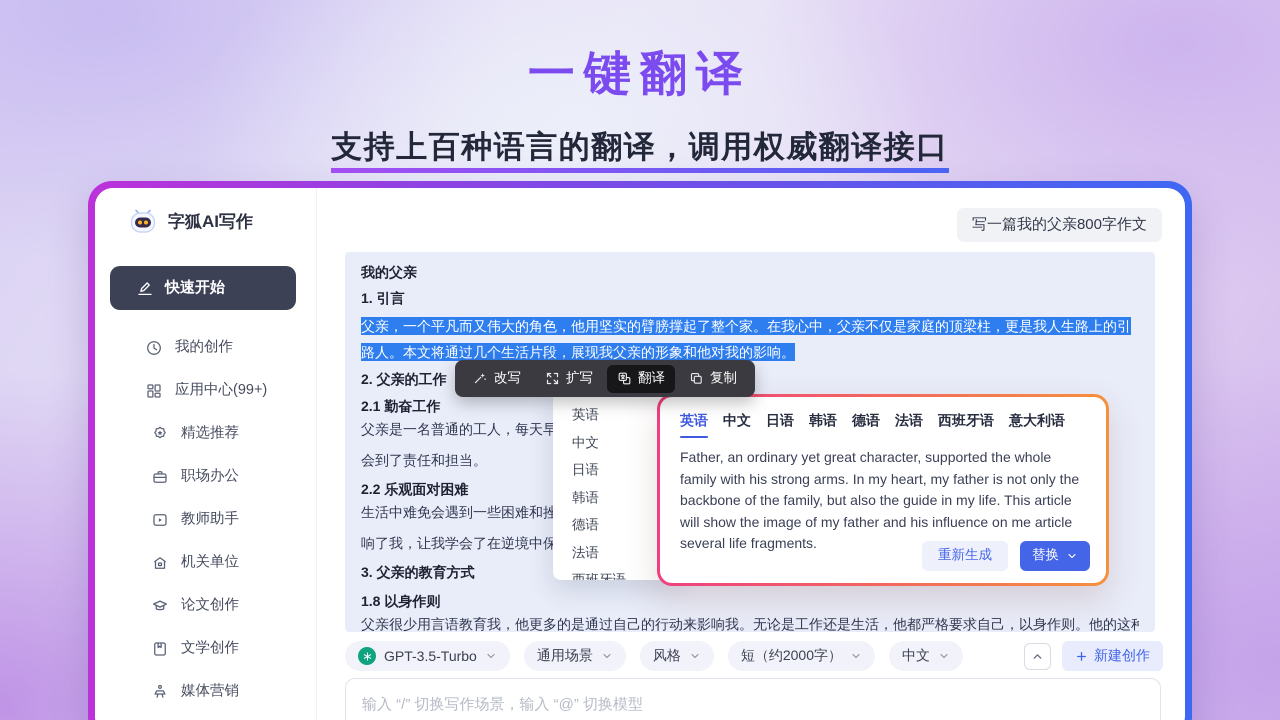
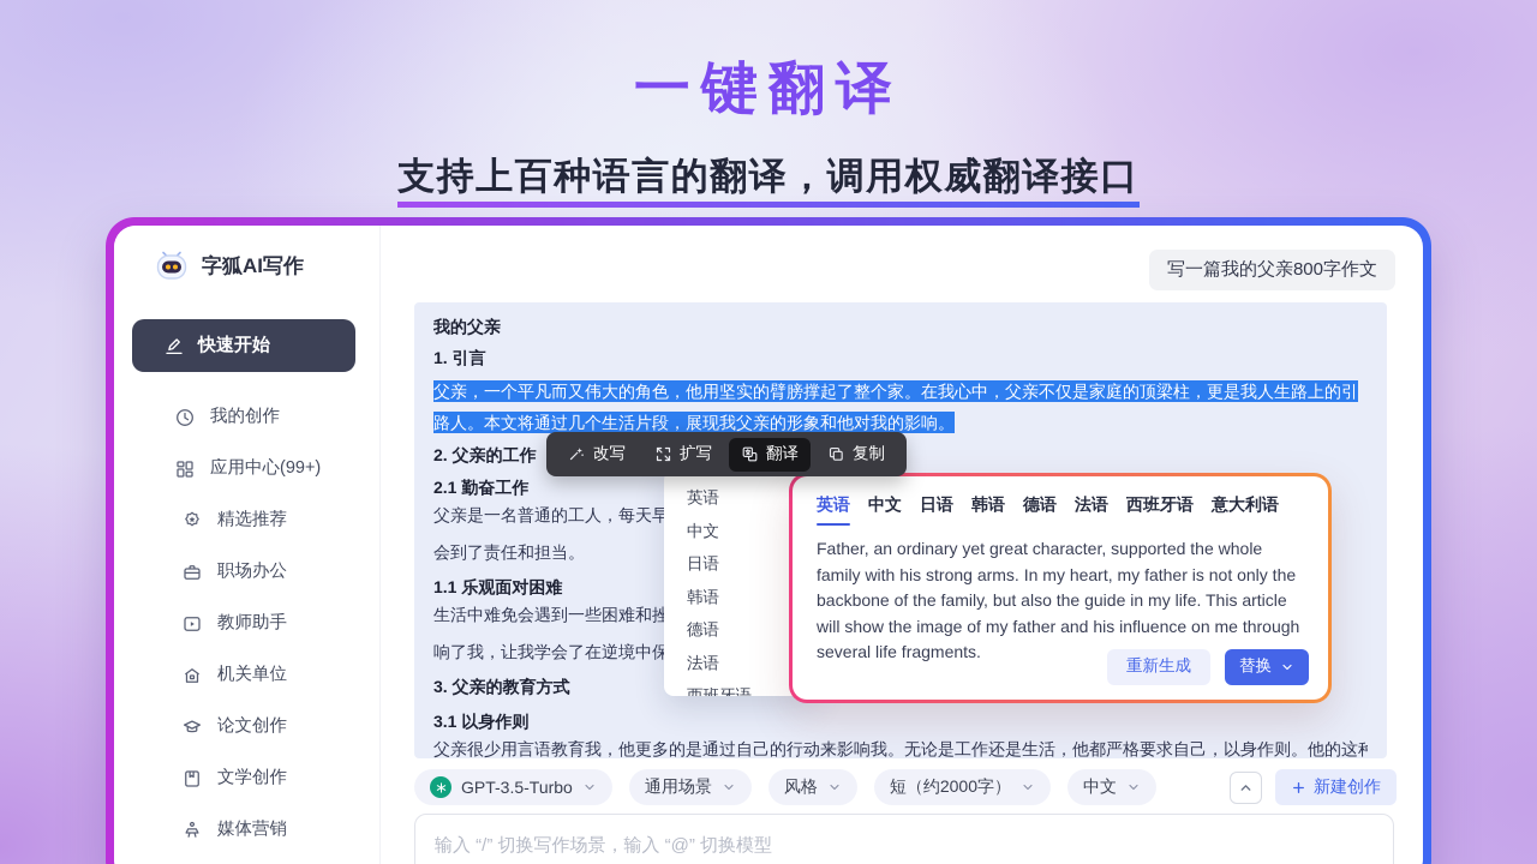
  一键翻译
  支持上百种语言的翻译，调用权威翻译接口
  字狐AI写作
  快速开始
  我的创作
  应用中心(99+)
  精选推荐
  职场办公
  教师助手
  机关单位
  论文创作
  文学创作
  媒体营销
  写一篇我的父亲800字作文
  我的父亲
  1. 引言
  父亲，一个平凡而又伟大的角色，他用坚实的臂膀撑起了整个家。在我心中，父亲不仅是家庭的顶梁柱，更是我人生路上的引路人。本文将通过几个生活片段，展现我父亲的形象和他对我的影响。
  2. 父亲的工作
  2.1 勤奋工作
  父亲是一名普通的工人，每天早
  会到了责任和担当。
- 2.2 乐观面对困难
+ 1.1 乐观面对困难
  生活中难免会遇到一些困难和挫
  响了我，让我学会了在逆境中保
  3. 父亲的教育方式
- 1.8 以身作则
+ 3.1 以身作则
  父亲很少用言语教育我，他更多的是通过自己的行动来影响我。无论是工作还是生活，他都严格要求自己，以身作则。他的这种
  改写
  扩写
  翻译
  复制
  英语
  中文
  日语
  韩语
  德语
  法语
  西班牙语
  英语
  中文
  日语
  韩语
  德语
  法语
  西班牙语
  意大利语
- Father, an ordinary yet great character, supported the whole family with his strong arms. In my heart, my father is not only the backbone of the family, but also the guide in my life. This article will show the image of my father and his influence on me article several life fragments.
+ Father, an ordinary yet great character, supported the whole family with his strong arms. In my heart, my father is not only the backbone of the family, but also the guide in my life. This article will show the image of my father and his influence on me through several life fragments.
  重新生成
  替换
  GPT-3.5-Turbo
  通用场景
  风格
  短（约2000字）
  中文
  新建创作
  输入 “/” 切换写作场景，输入 “@” 切换模型
